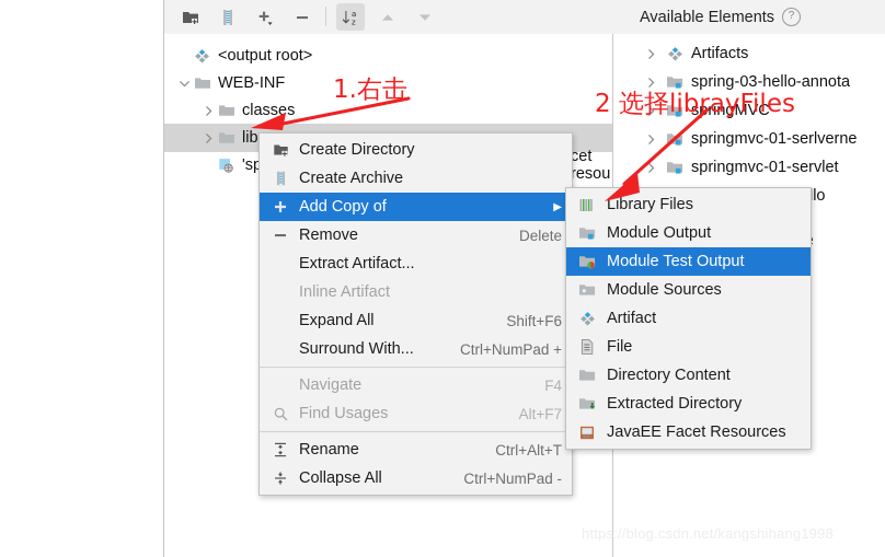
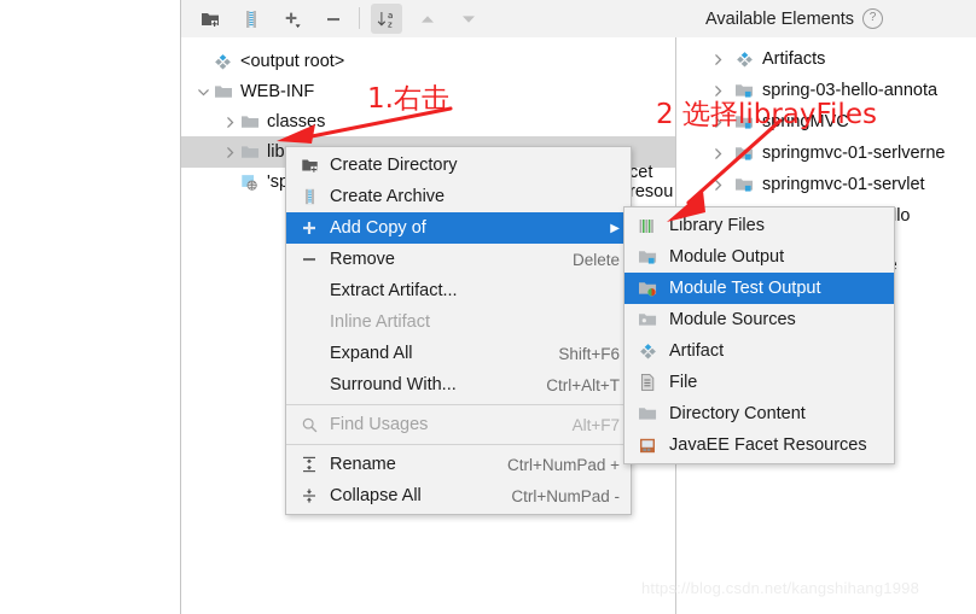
  a
  Available Elements
  ?
  <output root>
  WEB-INF
  classes
  lib
  cet resou
  Artifacts
  spring-03-hello-annota
  springMVC
  springmvc-01-serlverne
  springmvc-01-servlet
  Create Directory
  Create Archive
  Add Copy of
  ▶
  Remove
  Delete
  Extract Artifact...
  Inline Artifact
  Expand All
  Shift+F6
  Surround With...
- Ctrl+NumPad +
+ Ctrl+Alt+T
- Navigate
- F4
  Find Usages
  Alt+F7
  Rename
- Ctrl+Alt+T
+ Ctrl+NumPad +
  Collapse All
  Ctrl+NumPad -
  Library Files
  Module Output
  Module Test Output
  Module Sources
  Artifact
  File
  Directory Content
- Extracted Directory
  JavaEE Facet Resources
  1.右击
  2 选择librayFiles
  https://blog.csdn.net/kangshihang1998
